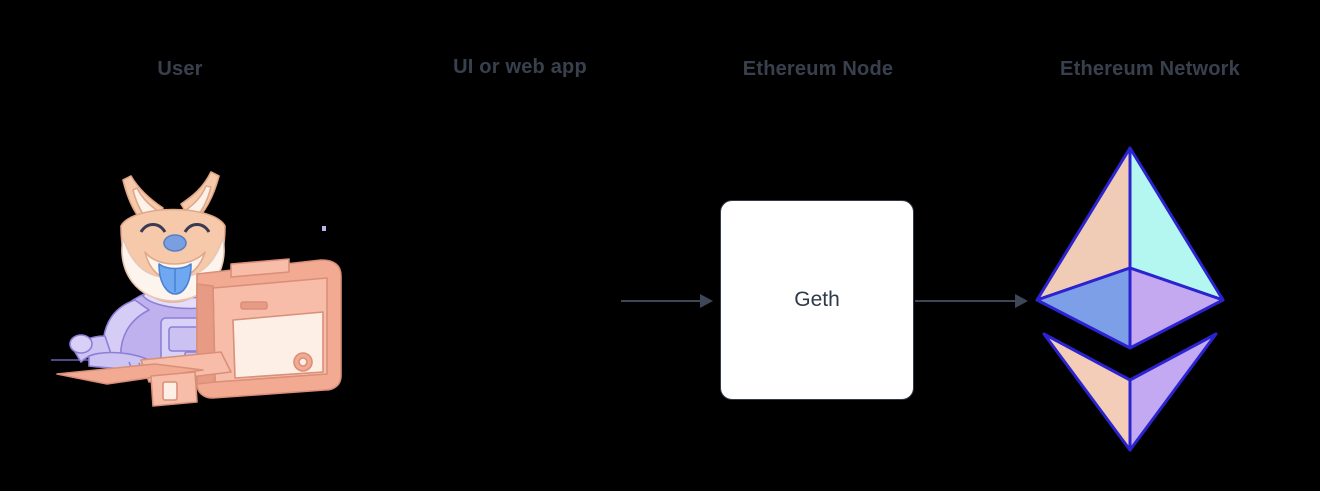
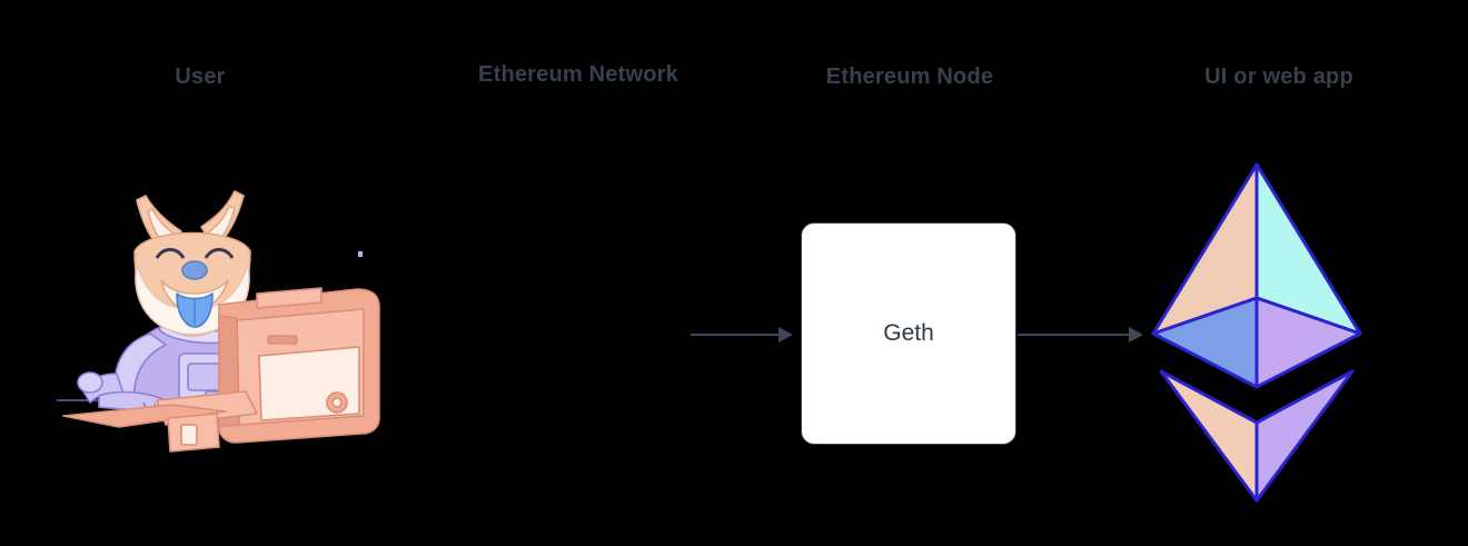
  User
- UI or web app
+ Ethereum Network
  Ethereum Node
- Ethereum Network
+ UI or web app
  Geth
